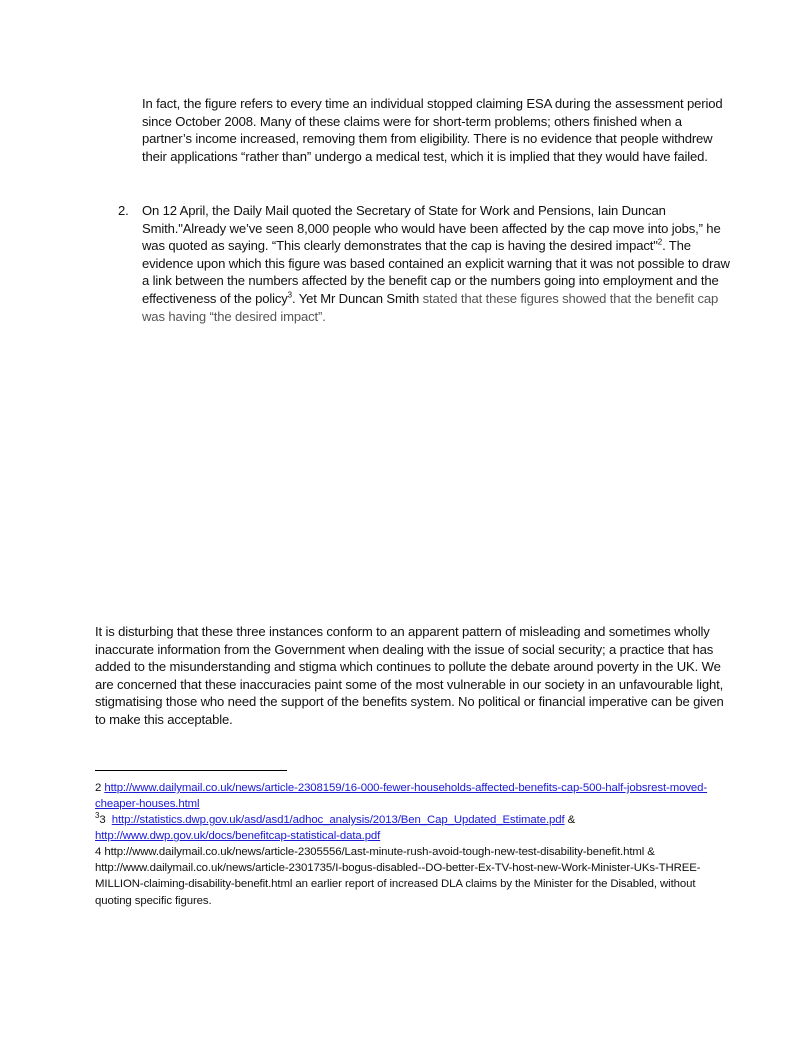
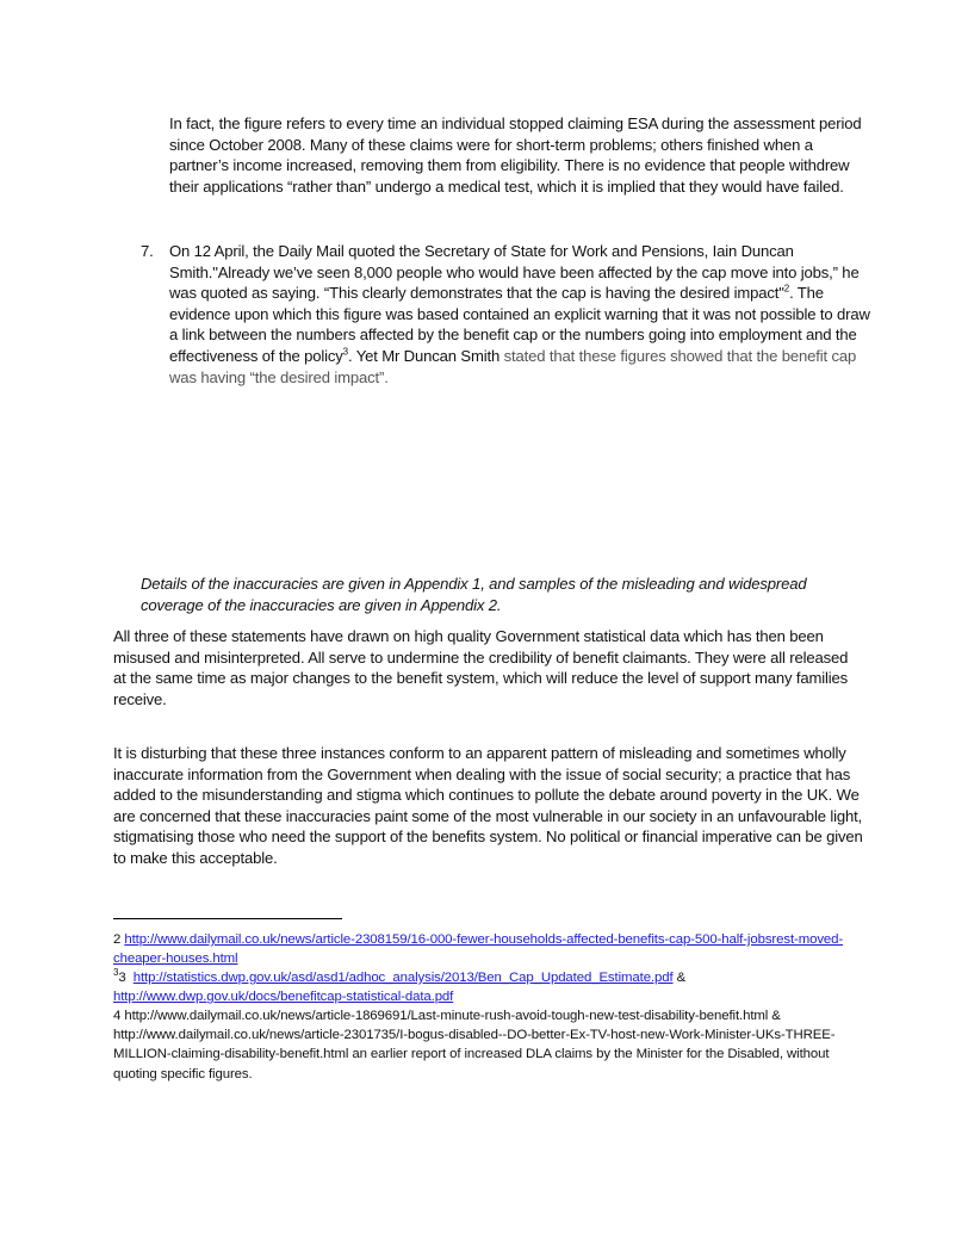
  In fact, the figure refers to every time an individual stopped claiming ESA during the assessment period since October 2008. Many of these claims were for short-term problems; others finished when a partner’s income increased, removing them from eligibility. There is no evidence that people withdrew their applications “rather than” undergo a medical test, which it is implied that they would have failed.
- 2.
+ 7.
  On 12 April, the Daily Mail quoted the Secretary of State for Work and Pensions, Iain Duncan Smith."Already we’ve seen 8,000 people who would have been affected by the cap move into jobs,” he was quoted as saying. “This clearly demonstrates that the cap is having the desired impact"2. The evidence upon which this figure was based contained an explicit warning that it was not possible to draw a link between the numbers affected by the benefit cap or the numbers going into employment and the effectiveness of the policy3. Yet Mr Duncan Smith stated that these figures showed that the benefit cap was having “the desired impact”.
+ Details of the inaccuracies are given in Appendix 1, and samples of the misleading and widespread coverage of the inaccuracies are given in Appendix 2.
+ All three of these statements have drawn on high quality Government statistical data which has then been misused and misinterpreted. All serve to undermine the credibility of benefit claimants. They were all released at the same time as major changes to the benefit system, which will reduce the level of support many families receive.
  It is disturbing that these three instances conform to an apparent pattern of misleading and sometimes wholly inaccurate information from the Government when dealing with the issue of social security; a practice that has added to the misunderstanding and stigma which continues to pollute the debate around poverty in the UK. We are concerned that these inaccuracies paint some of the most vulnerable in our society in an unfavourable light, stigmatising those who need the support of the benefits system. No political or financial imperative can be given to make this acceptable.
  2 http://www.dailymail.co.uk/news/article-2308159/16-000-fewer-households-affected-benefits-cap-500-half-jobsrest-moved-cheaper-houses.html
  33 http://statistics.dwp.gov.uk/asd/asd1/adhoc_analysis/2013/Ben_Cap_Updated_Estimate.pdf &
  http://www.dwp.gov.uk/docs/benefitcap-statistical-data.pdf
- 4 http://www.dailymail.co.uk/news/article-2305556/Last-minute-rush-avoid-tough-new-test-disability-benefit.html & http://www.dailymail.co.uk/news/article-2301735/I-bogus-disabled--DO-better-Ex-TV-host-new-Work-Minister-UKs-THREE-MILLION-claiming-disability-benefit.html an earlier report of increased DLA claims by the Minister for the Disabled, without quoting specific figures.
+ 4 http://www.dailymail.co.uk/news/article-1869691/Last-minute-rush-avoid-tough-new-test-disability-benefit.html & http://www.dailymail.co.uk/news/article-2301735/I-bogus-disabled--DO-better-Ex-TV-host-new-Work-Minister-UKs-THREE-MILLION-claiming-disability-benefit.html an earlier report of increased DLA claims by the Minister for the Disabled, without quoting specific figures.
